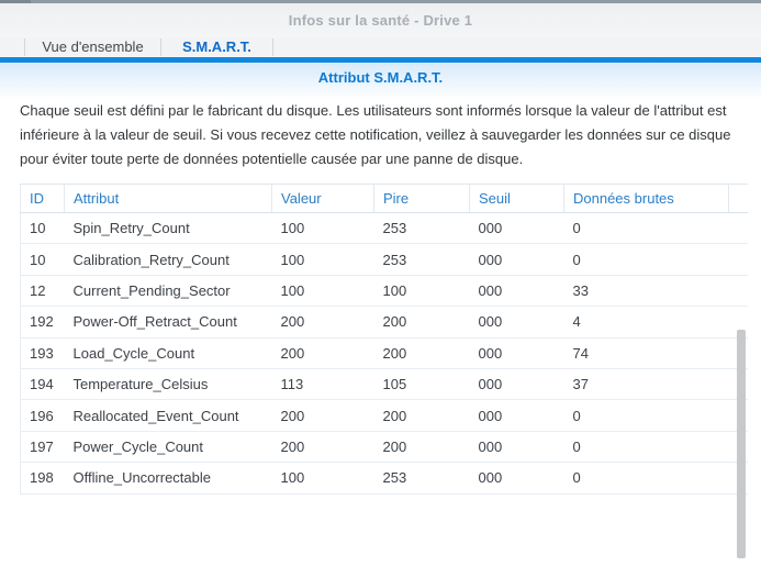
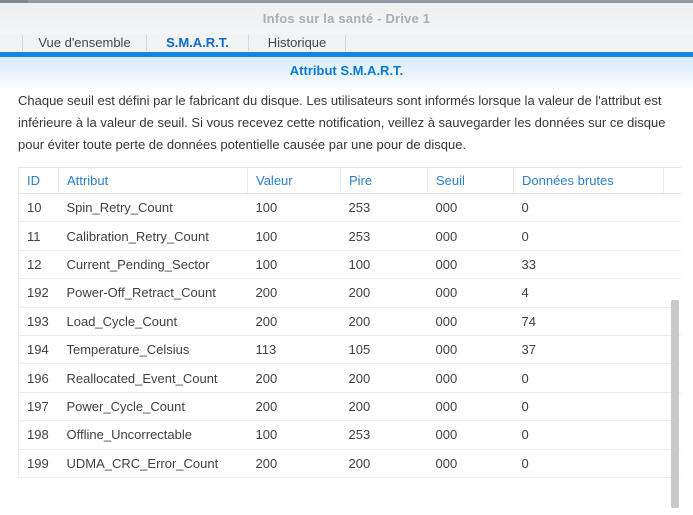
  Infos sur la santé - Drive 1
  Vue d'ensemble
  S.M.A.R.T.
+ Historique
  Attribut S.M.A.R.T.
- Chaque seuil est défini par le fabricant du disque. Les utilisateurs sont informés lorsque la valeur de l'attribut est inférieure à la valeur de seuil. Si vous recevez cette notification, veillez à sauvegarder les données sur ce disque pour éviter toute perte de données potentielle causée par une panne de disque.
+ Chaque seuil est défini par le fabricant du disque. Les utilisateurs sont informés lorsque la valeur de l'attribut est inférieure à la valeur de seuil. Si vous recevez cette notification, veillez à sauvegarder les données sur ce disque pour éviter toute perte de données potentielle causée par une pour de disque.
  ID	Attribut	Valeur	Pire	Seuil	Données brutes
  10	Spin_Retry_Count	100	253	000	0
- 10	Calibration_Retry_Count	100	253	000	0
+ 11	Calibration_Retry_Count	100	253	000	0
  12	Current_Pending_Sector	100	100	000	33
  192	Power-Off_Retract_Count	200	200	000	4
  193	Load_Cycle_Count	200	200	000	74
  194	Temperature_Celsius	113	105	000	37
  196	Reallocated_Event_Count	200	200	000	0
  197	Power_Cycle_Count	200	200	000	0
  198	Offline_Uncorrectable	100	253	000	0
+ 199	UDMA_CRC_Error_Count	200	200	000	0
